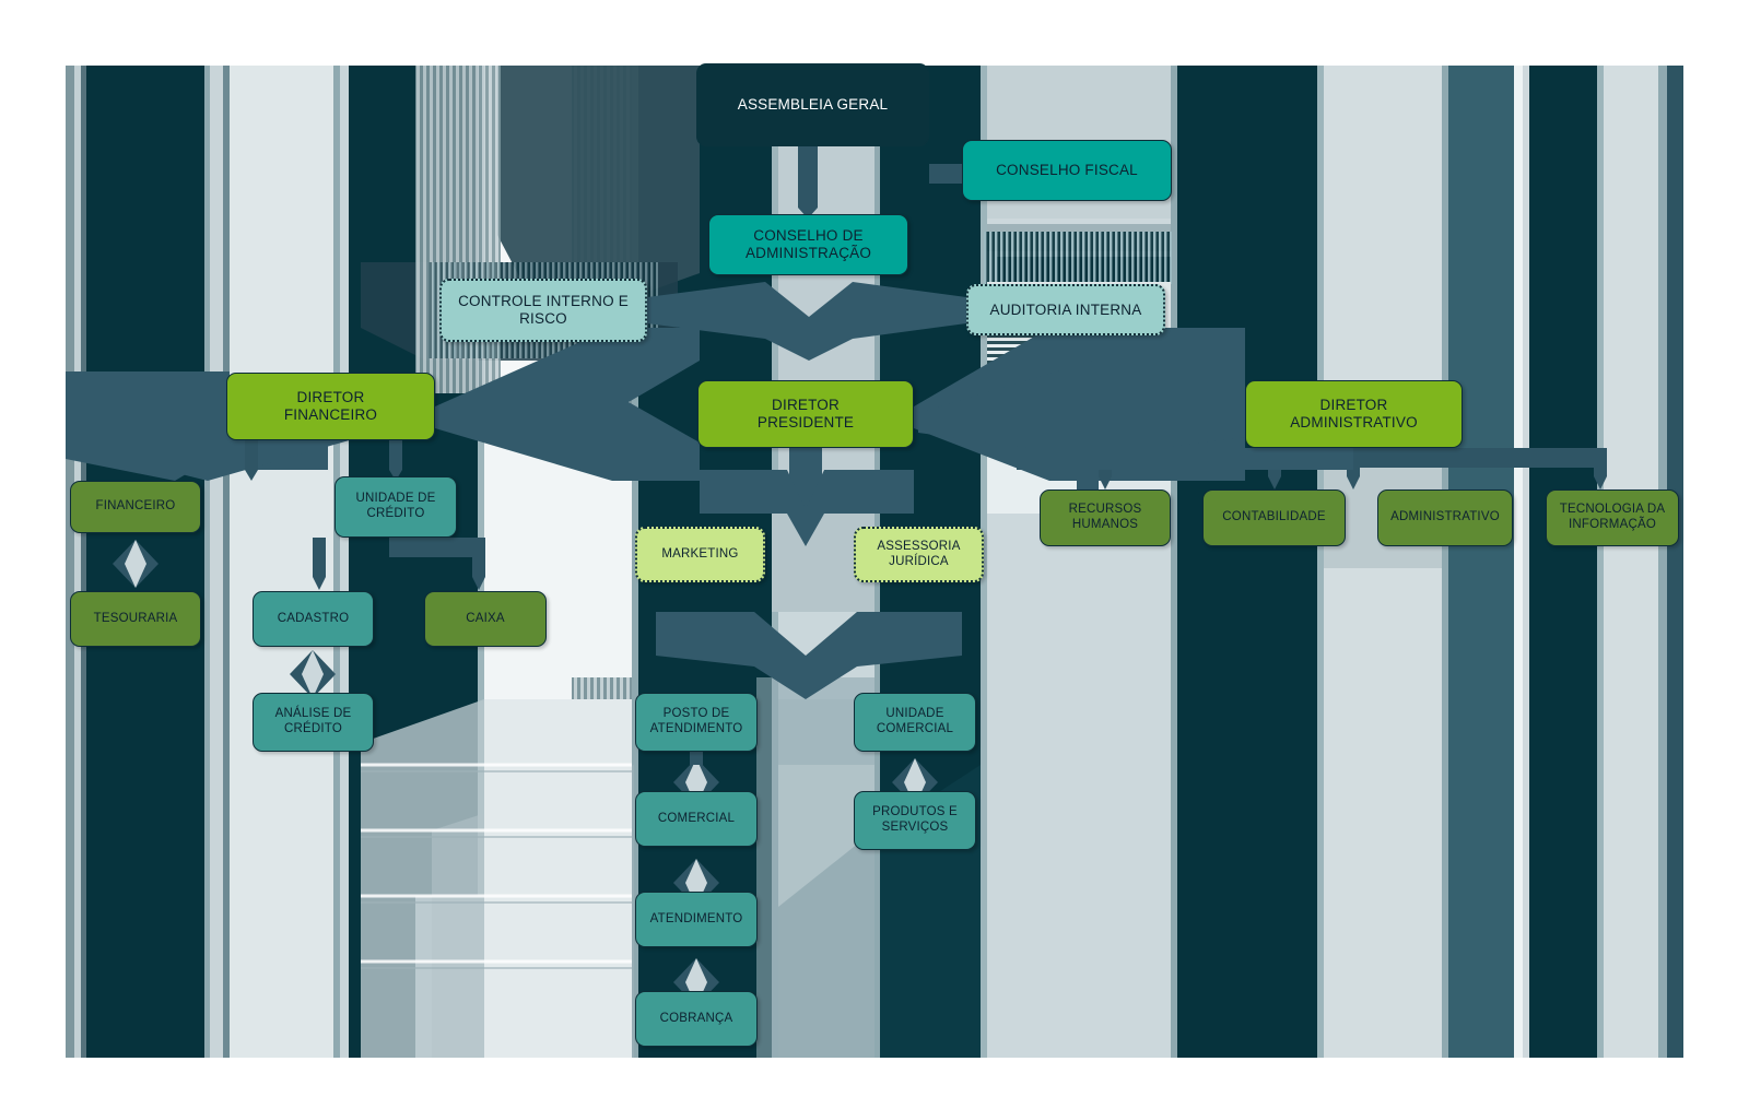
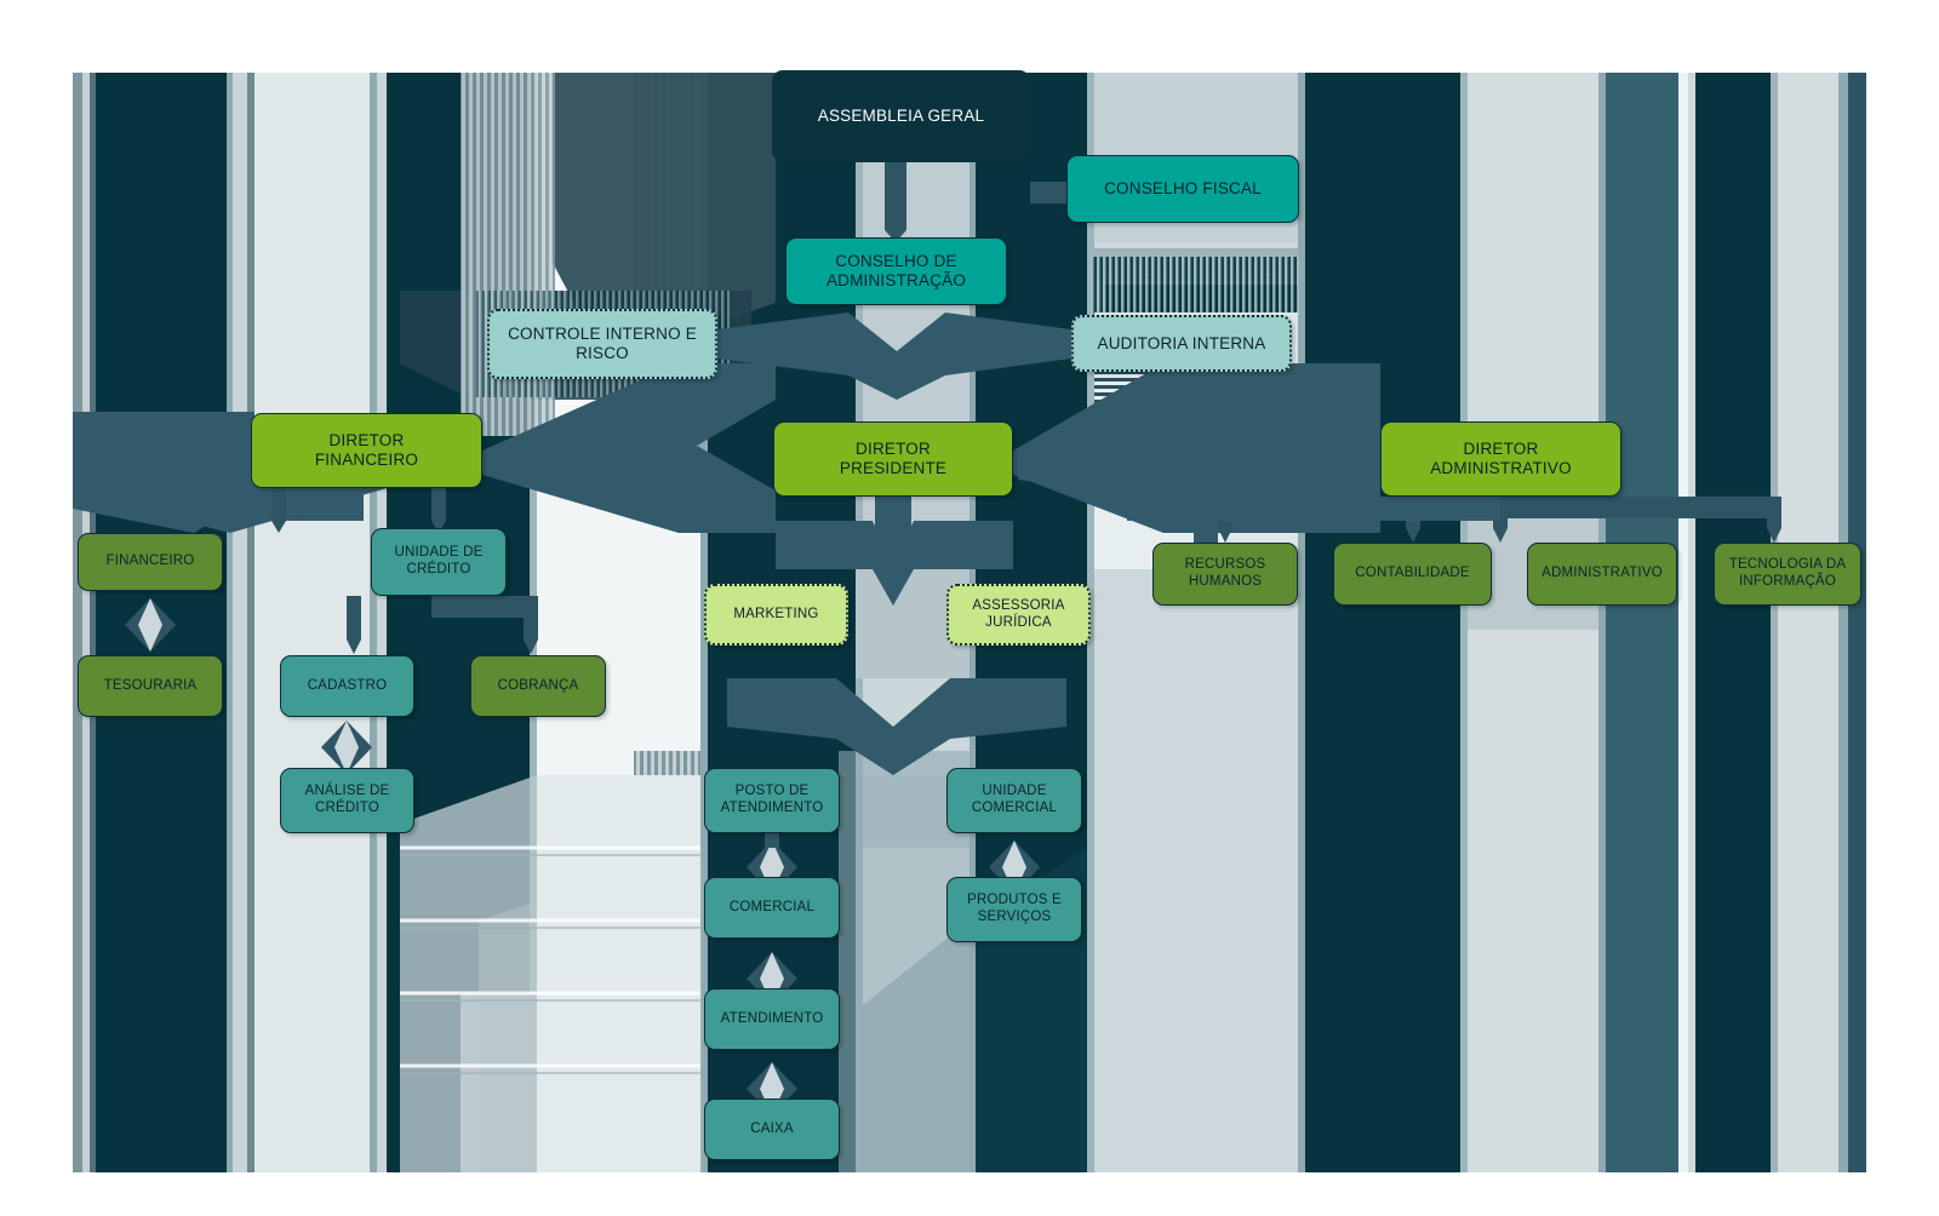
  ASSEMBLEIA GERAL
  CONSELHO FISCAL
  CONSELHO DE
  ADMINISTRAÇÃO
  CONTROLE INTERNO E
  RISCO
  AUDITORIA INTERNA
  DIRETOR
  FINANCEIRO
  DIRETOR
  PRESIDENTE
  DIRETOR
  ADMINISTRATIVO
  FINANCEIRO
  UNIDADE DE
  CRÉDITO
  TESOURARIA
  CADASTRO
- CAIXA
+ COBRANÇA
  ANÁLISE DE
  CRÉDITO
  MARKETING
  ASSESSORIA
  JURÍDICA
  POSTO DE
  ATENDIMENTO
  UNIDADE
  COMERCIAL
  COMERCIAL
  PRODUTOS E
  SERVIÇOS
  ATENDIMENTO
- COBRANÇA
+ CAIXA
  RECURSOS
  HUMANOS
  CONTABILIDADE
  ADMINISTRATIVO
  TECNOLOGIA DA
  INFORMAÇÃO
